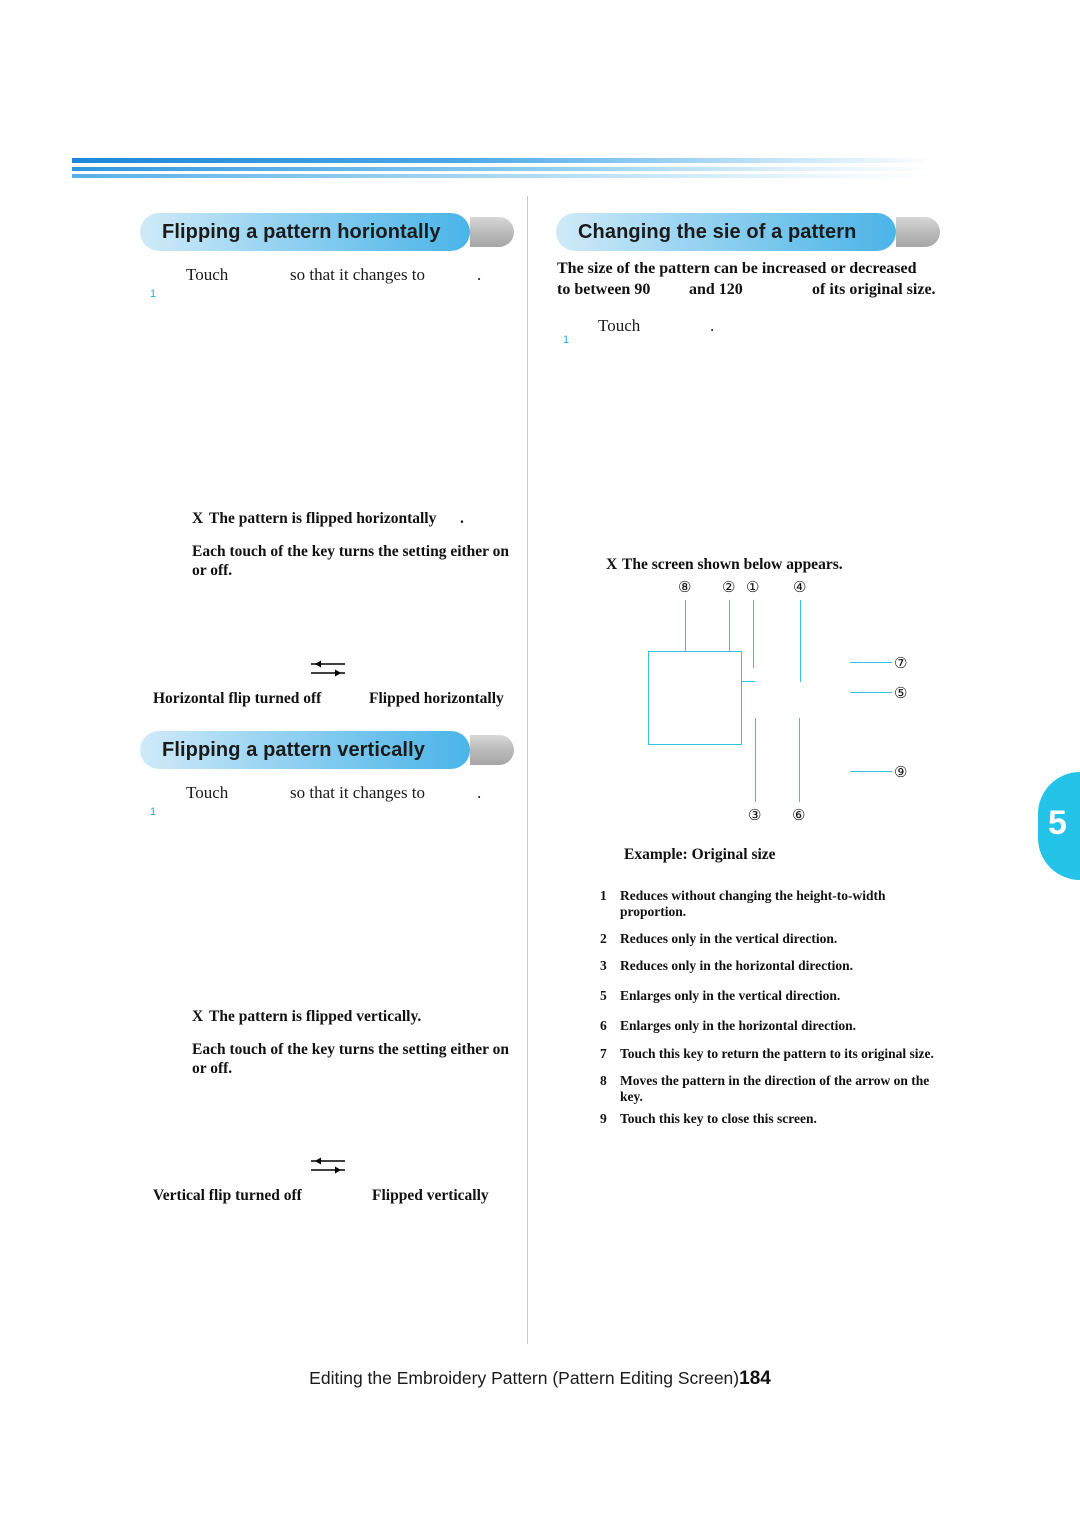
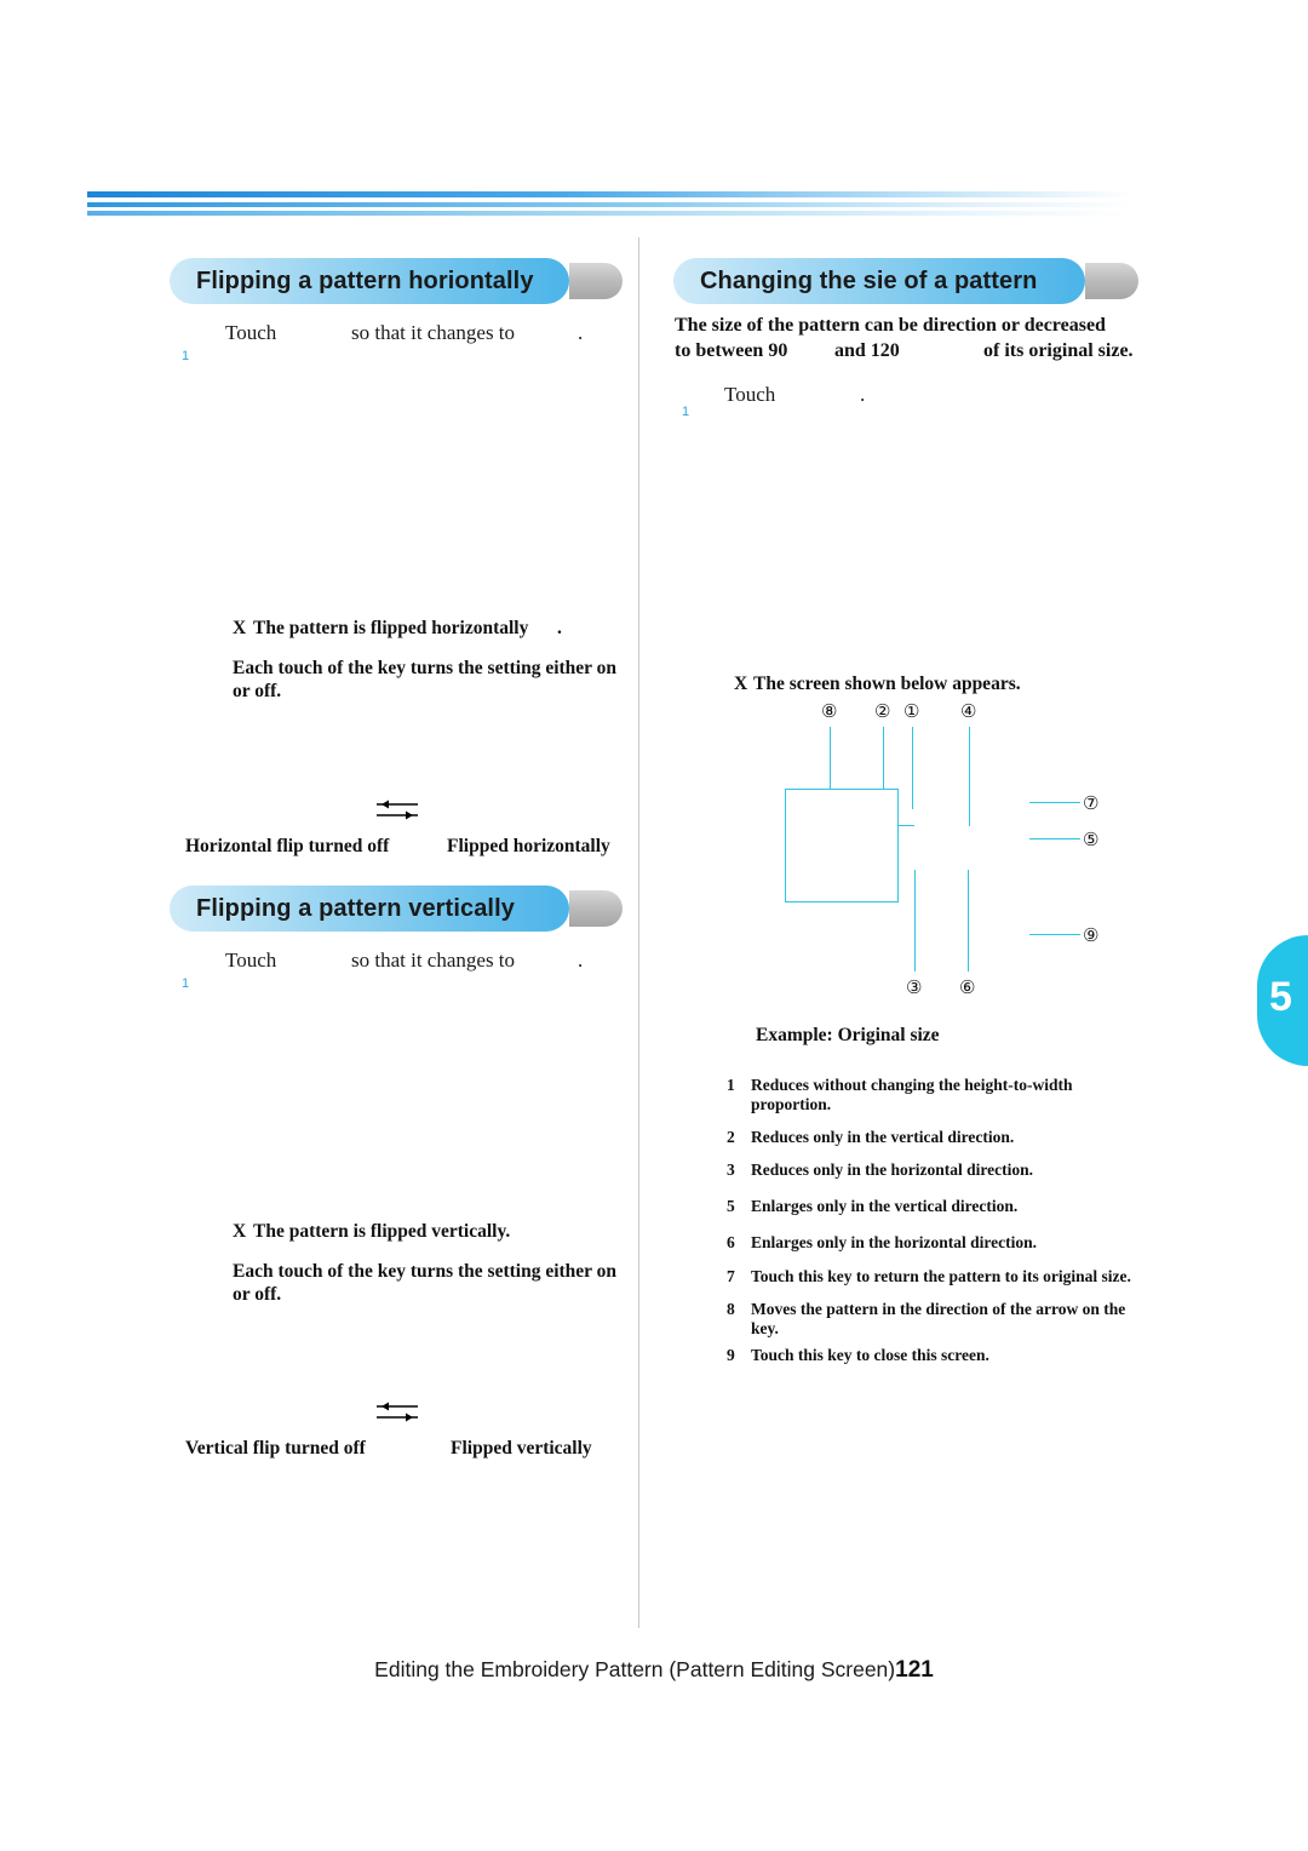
  Flipping a pattern horiontally
  1
  Touch
  so that it changes to
  .
  X
  The pattern is flipped horizontally
  .
  Each touch of the key turns the setting either on or off.
  Horizontal flip turned off
  Flipped horizontally
  Flipping a pattern vertically
  1
  Touch
  so that it changes to
  .
  X
  The pattern is flipped vertically.
  Each touch of the key turns the setting either on or off.
  Vertical flip turned off
  Flipped vertically
  Changing the sie of a pattern
- The size of the pattern can be increased or decreased
+ The size of the pattern can be direction or decreased
  to between 90
  and 120
  of its original size.
  1
  Touch
  .
  X
  The screen shown below appears.
  ⑧
  ②
  ①
  ④
  ⑦
  ⑤
  ⑨
  ③
  ⑥
  Example: Original size
  1
  Reduces without changing the height-to-width proportion.
  2
  Reduces only in the vertical direction.
  3
  Reduces only in the horizontal direction.
  5
  Enlarges only in the vertical direction.
  6
  Enlarges only in the horizontal direction.
  7
  Touch this key to return the pattern to its original size.
  8
  Moves the pattern in the direction of the arrow on the key.
  9
  Touch this key to close this screen.
  5
- Editing the Embroidery Pattern (Pattern Editing Screen)184
+ Editing the Embroidery Pattern (Pattern Editing Screen)121
